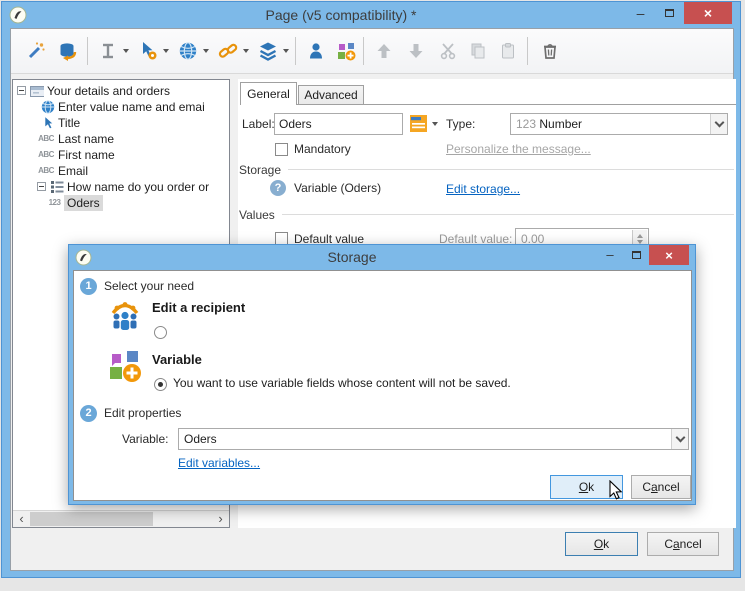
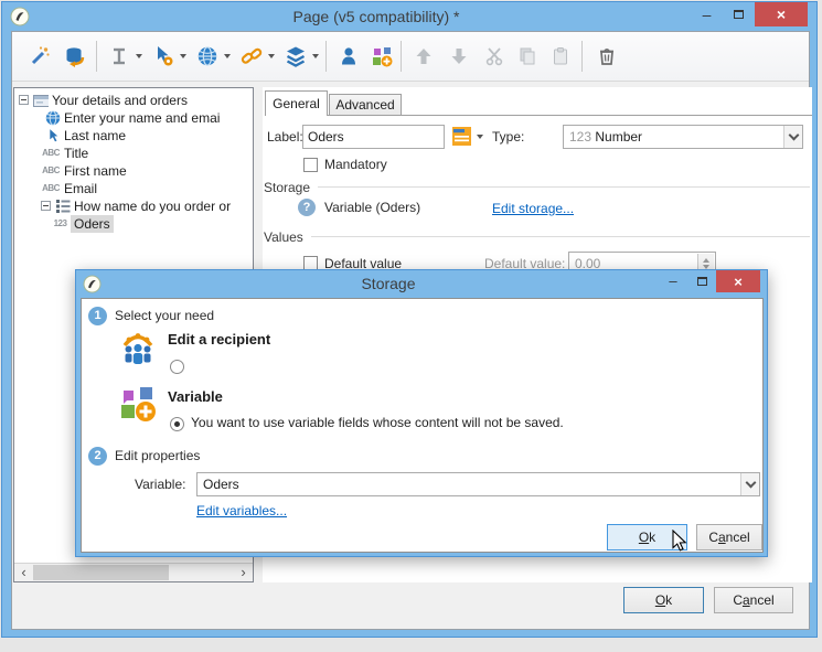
  Page (v5 compatibility) *
  –
  ×
  Your details and orders
- Enter value name and emai
+ Enter your name and emai
- Title
+ Last name
  ABC
- Last name
+ Title
  ABC
  First name
  ABC
  Email
  How name do you order or
  123
  Oders
  ‹
  ›
  General
  Advanced
  Label
  Oders
  Type:
  123 Number
  Mandatory
- Personalize the message...
  Storage
  ?
  Variable (Oders)
  Edit storage...
  Values
  Default value
  Default value:
  0.00
  Ok
  Cancel
  Storage
  –
  ×
  1
  Select your need
  Edit a recipient
  Variable
  You want to use variable fields whose content will not be saved.
  2
  Edit properties
  Variable:
  Oders
  Edit variables...
  Ok
  Cancel
